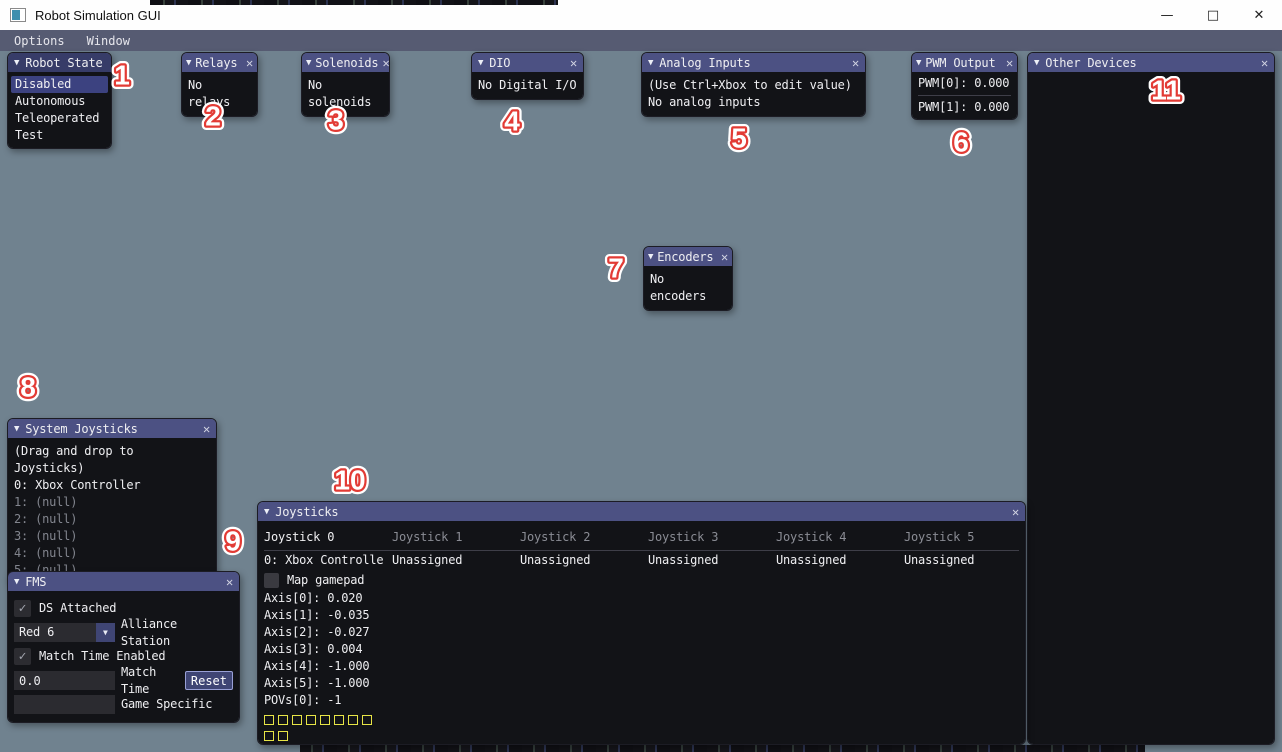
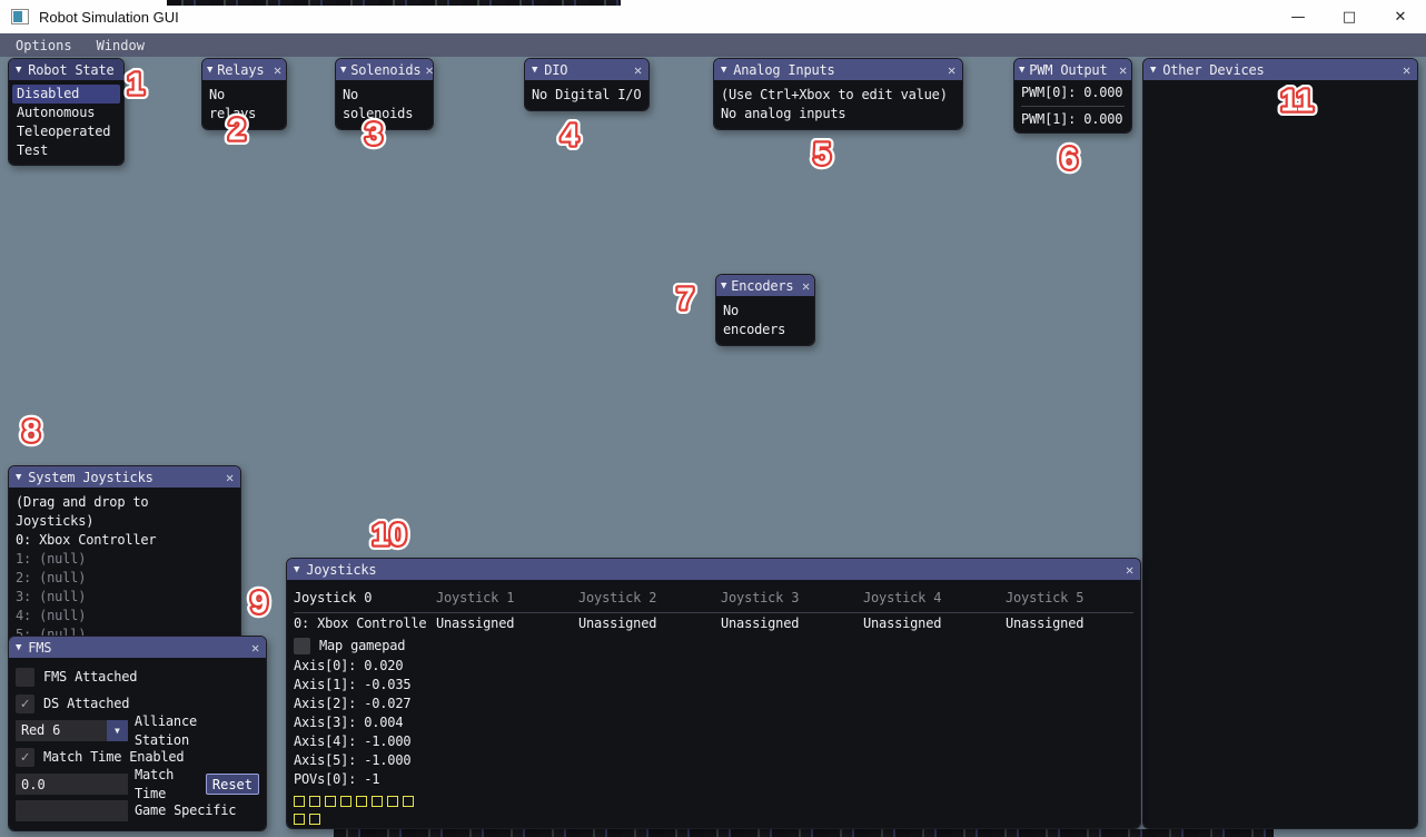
  Robot Simulation GUI
  —
  □
  ✕
  Options
  Window
  ▼
  Robot State
  Disabled
  Autonomous
  Teleoperated
  Test
  ▼
  Relays
  ✕
  No relays
  ▼
  Solenoids
  ✕
  No solenoids
  ▼
  DIO
  ✕
  No Digital I/O
  ▼
  Analog Inputs
  ✕
  (Use Ctrl+Xbox to edit value)
  No analog inputs
  ▼
  PWM Output
  ✕
  PWM[0]: 0.000
  PWM[1]: 0.000
  ▼
  Other Devices
  ✕
  ▼
  Encoders
  ✕
  No encoders
  ▼
  System Joysticks
  ✕
  (Drag and drop to Joysticks)
  0: Xbox Controller
  1: (null)
  2: (null)
  3: (null)
  4: (null)
  5: (null)
  ▼
  FMS
  ✕
+ FMS Attached
  ✓
  DS Attached
  Red 6
  ▼
  Alliance Station
  ✓
  Match Time Enabled
  0.0
  Match Time
  Reset
  Game Specific
  ▼
  Joysticks
  ✕
  Joystick 0
  Joystick 1
  Joystick 2
  Joystick 3
  Joystick 4
  Joystick 5
  0: Xbox Controlle
  Unassigned
  Unassigned
  Unassigned
  Unassigned
  Unassigned
  Map gamepad
  Axis[0]: 0.020
  Axis[1]: -0.035
  Axis[2]: -0.027
  Axis[3]: 0.004
  Axis[4]: -1.000
  Axis[5]: -1.000
  POVs[0]: -1
  1
  2
  3
  4
  5
  6
  7
  8
  9
  10
  11
